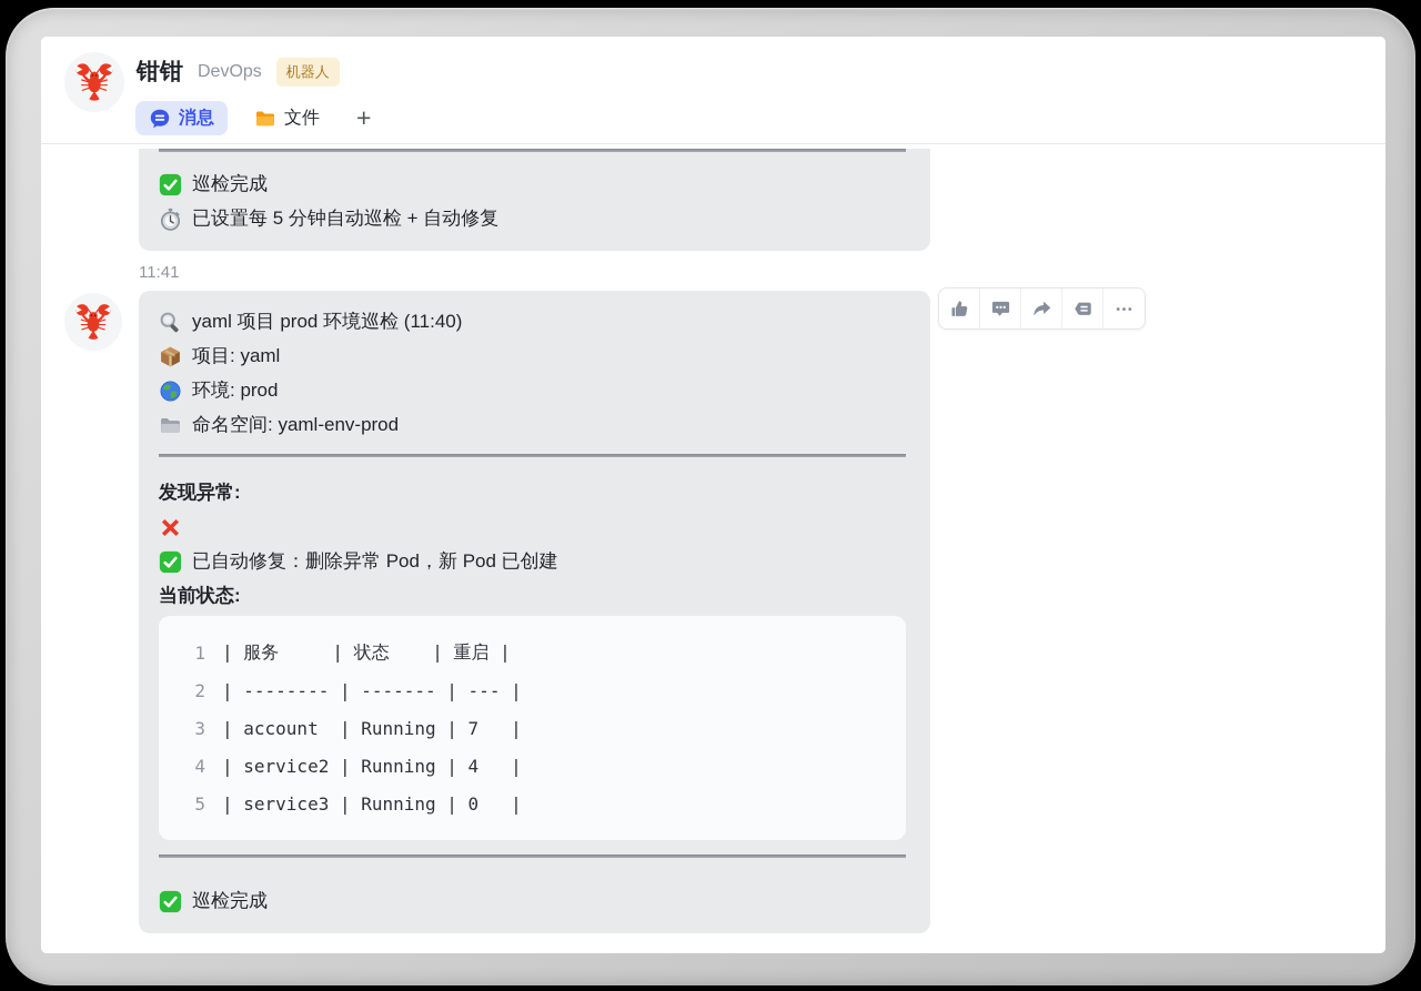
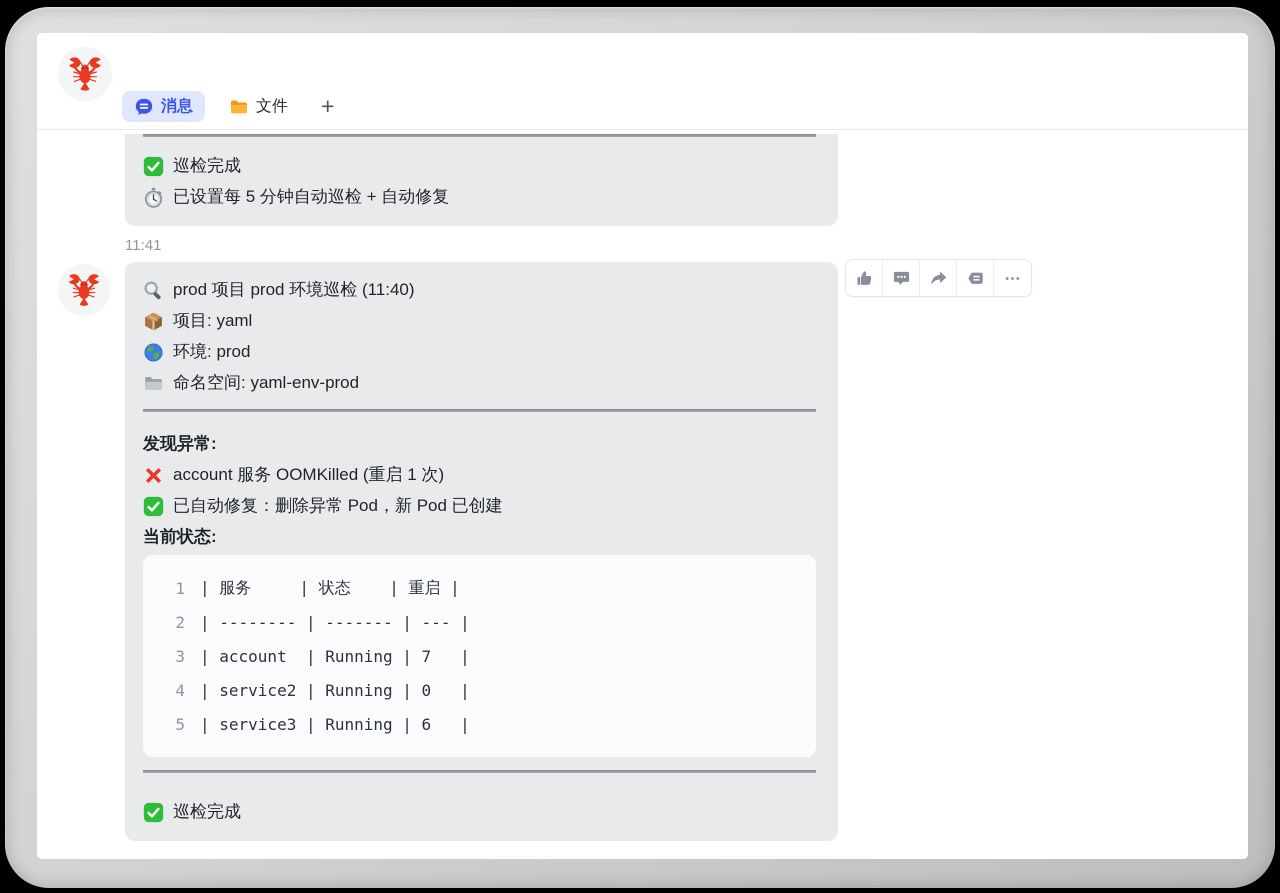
- 钳钳
- DevOps
- 机器人
  消息
  文件
  +
  巡检完成
  已设置每 5 分钟自动巡检 + 自动修复
  11:41
- yaml 项目 prod 环境巡检 (11:40)
+ prod 项目 prod 环境巡检 (11:40)
  项目: yaml
  环境: prod
  命名空间: yaml-env-prod
  发现异常:
+ account 服务 OOMKilled (重启 1 次)
  已自动修复：删除异常 Pod，新 Pod 已创建
  当前状态:
  1
  | 服务 | 状态 | 重启 |
  2
  | -------- | ------- | --- |
  3
  | account | Running | 7 |
  4
- | service2 | Running | 4 |
+ | service2 | Running | 0 |
  5
- | service3 | Running | 0 |
+ | service3 | Running | 6 |
  巡检完成
